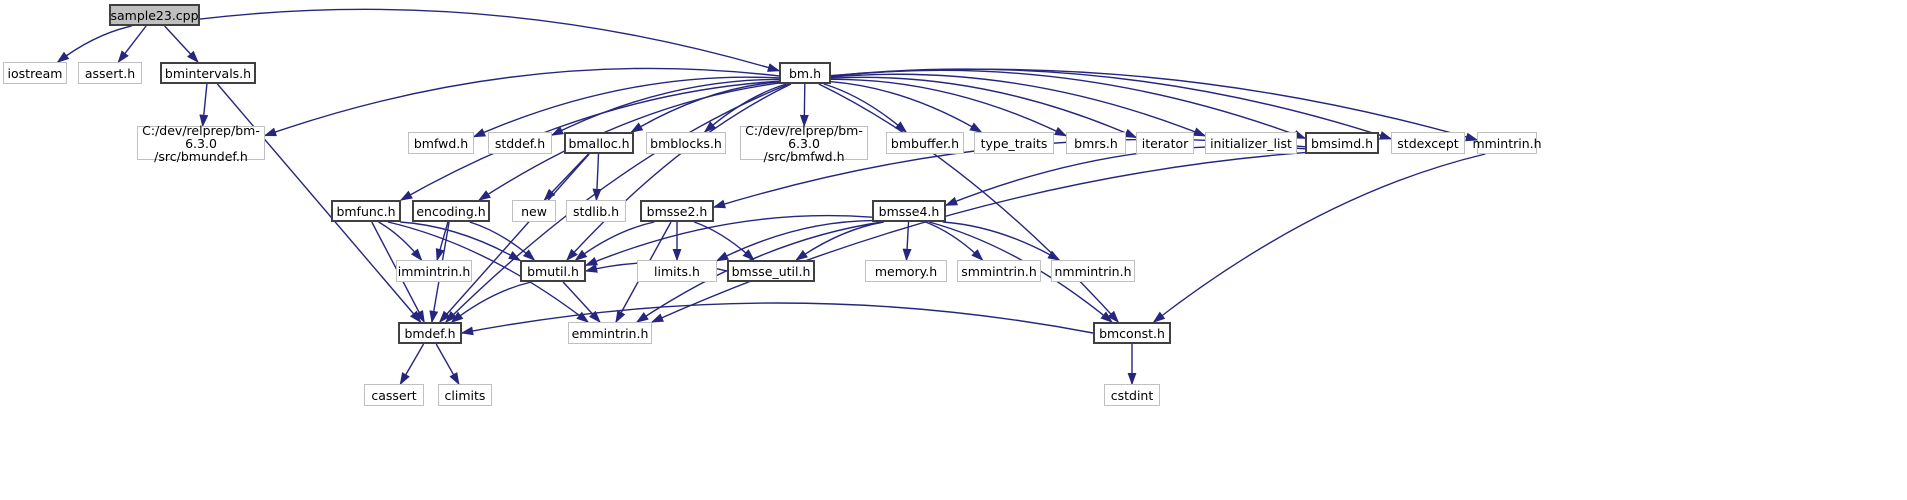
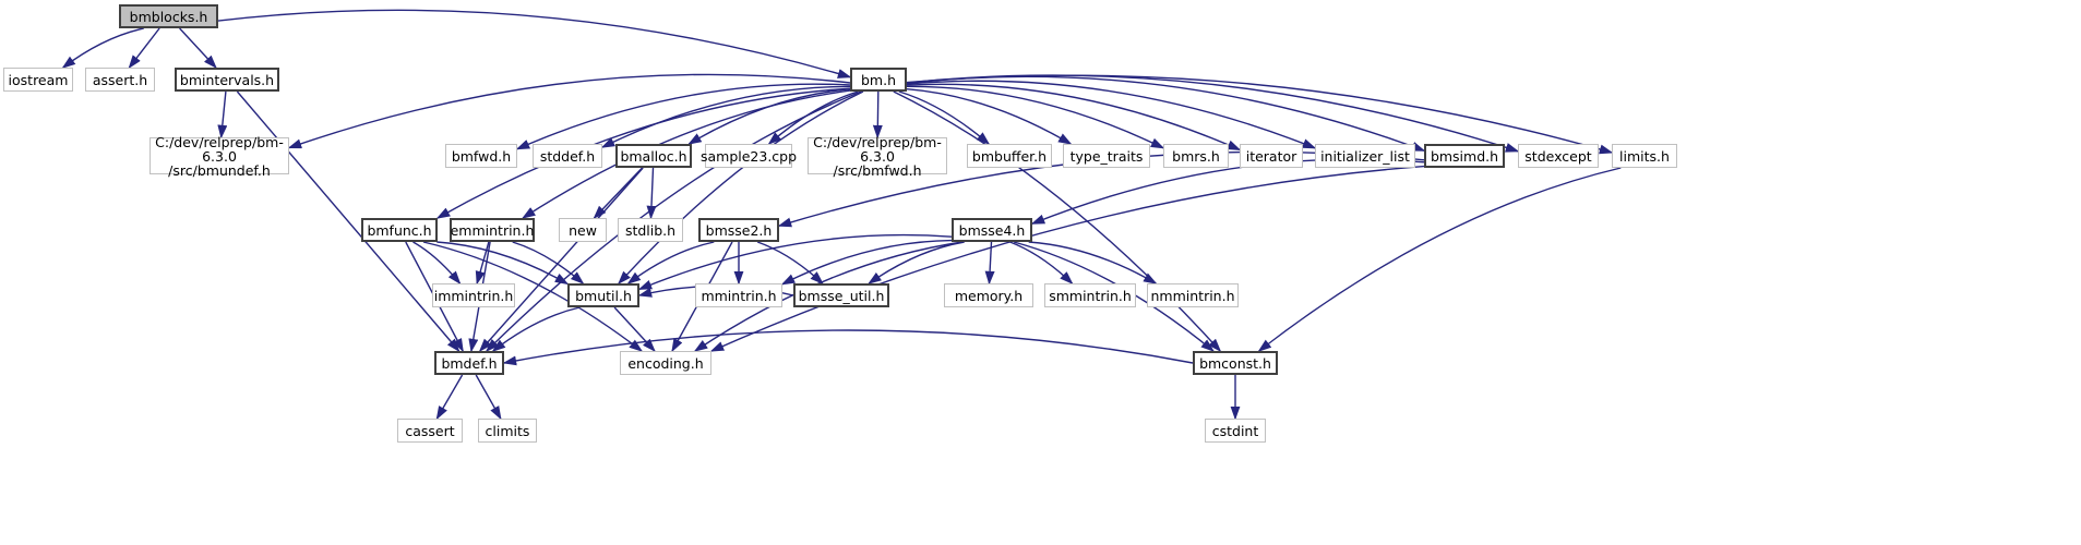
- sample23.cpp
+ bmblocks.h
  iostream
  assert.h
  bmintervals.h
  bm.h
  C:/dev/relprep/bm-6.3.0
  /src/bmundef.h
  bmfwd.h
  stddef.h
  bmalloc.h
- bmblocks.h
+ sample23.cpp
  C:/dev/relprep/bm-6.3.0
  /src/bmfwd.h
  bmbuffer.h
  type_traits
  bmrs.h
  iterator
  initializer_list
  bmsimd.h
  stdexcept
- mmintrin.h
+ limits.h
  bmfunc.h
- encoding.h
+ emmintrin.h
  new
  stdlib.h
  bmsse2.h
  bmsse4.h
  immintrin.h
  bmutil.h
- limits.h
+ mmintrin.h
  bmsse_util.h
  memory.h
  smmintrin.h
  nmmintrin.h
  bmdef.h
- emmintrin.h
+ encoding.h
  bmconst.h
  cassert
  climits
  cstdint
